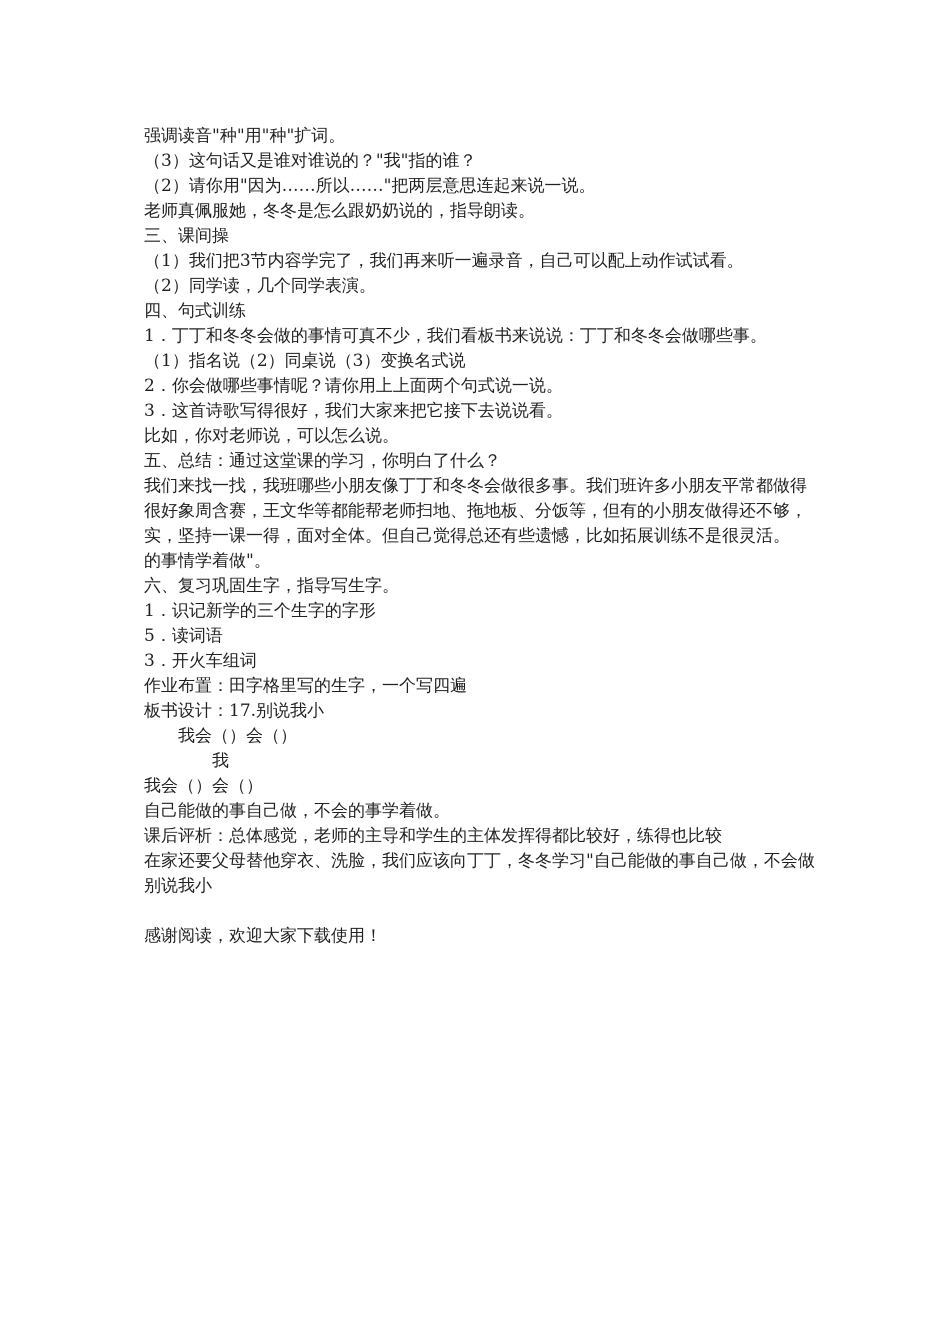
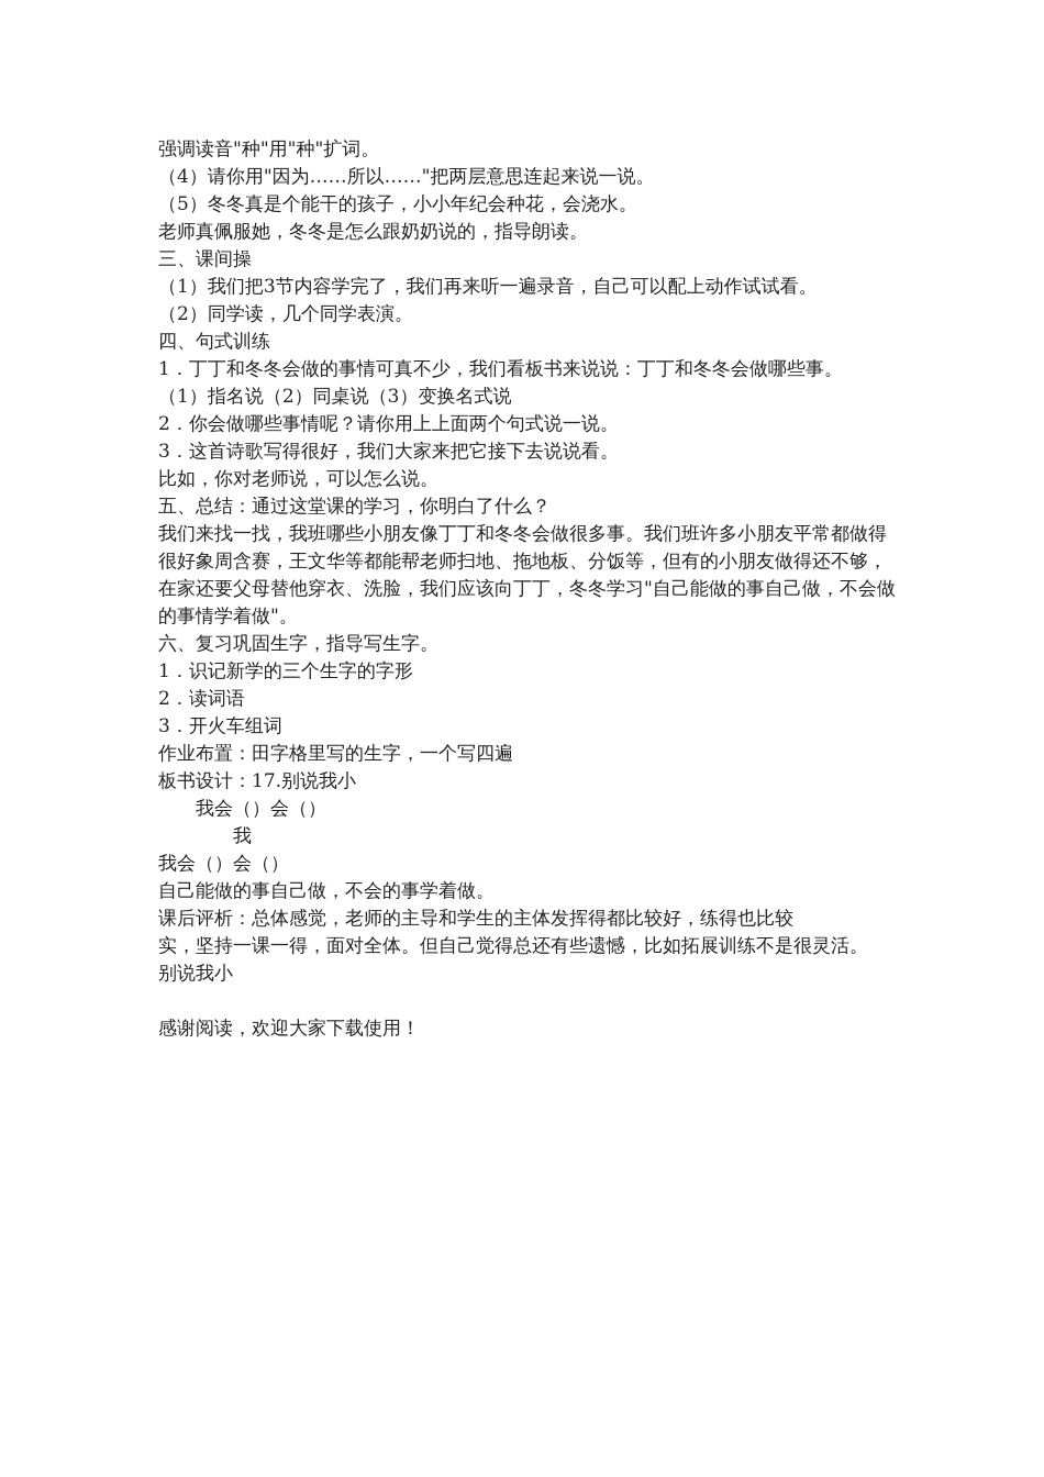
  强调读音"种"用"种"扩词。
- （3）这句话又是谁对谁说的？"我"指的谁？
- （2）请你用"因为……所以……"把两层意思连起来说一说。
+ （4）请你用"因为……所以……"把两层意思连起来说一说。
+ （5）冬冬真是个能干的孩子，小小年纪会种花，会浇水。
  老师真佩服她，冬冬是怎么跟奶奶说的，指导朗读。
  三、课间操
  （1）我们把3节内容学完了，我们再来听一遍录音，自己可以配上动作试试看。
  （2）同学读，几个同学表演。
  四、句式训练
  1．丁丁和冬冬会做的事情可真不少，我们看板书来说说：丁丁和冬冬会做哪些事。
  （1）指名说（2）同桌说（3）变换名式说
  2．你会做哪些事情呢？请你用上上面两个句式说一说。
  3．这首诗歌写得很好，我们大家来把它接下去说说看。
  比如，你对老师说，可以怎么说。
  五、总结：通过这堂课的学习，你明白了什么？
  我们来找一找，我班哪些小朋友像丁丁和冬冬会做很多事。我们班许多小朋友平常都做得
  很好象周含赛，王文华等都能帮老师扫地、拖地板、分饭等，但有的小朋友做得还不够，
- 实，坚持一课一得，面对全体。但自己觉得总还有些遗憾，比如拓展训练不是很灵活。
+ 在家还要父母替他穿衣、洗脸，我们应该向丁丁，冬冬学习"自己能做的事自己做，不会做
  的事情学着做"。
  六、复习巩固生字，指导写生字。
  1．识记新学的三个生字的字形
- 5．读词语
+ 2．读词语
  3．开火车组词
  作业布置：田字格里写的生字，一个写四遍
  板书设计：17.别说我小
  我会（）会（）
  我
  我会（）会（）
  自己能做的事自己做，不会的事学着做。
  课后评析：总体感觉，老师的主导和学生的主体发挥得都比较好，练得也比较
- 在家还要父母替他穿衣、洗脸，我们应该向丁丁，冬冬学习"自己能做的事自己做，不会做
+ 实，坚持一课一得，面对全体。但自己觉得总还有些遗憾，比如拓展训练不是很灵活。
  别说我小
  感谢阅读，欢迎大家下载使用！
